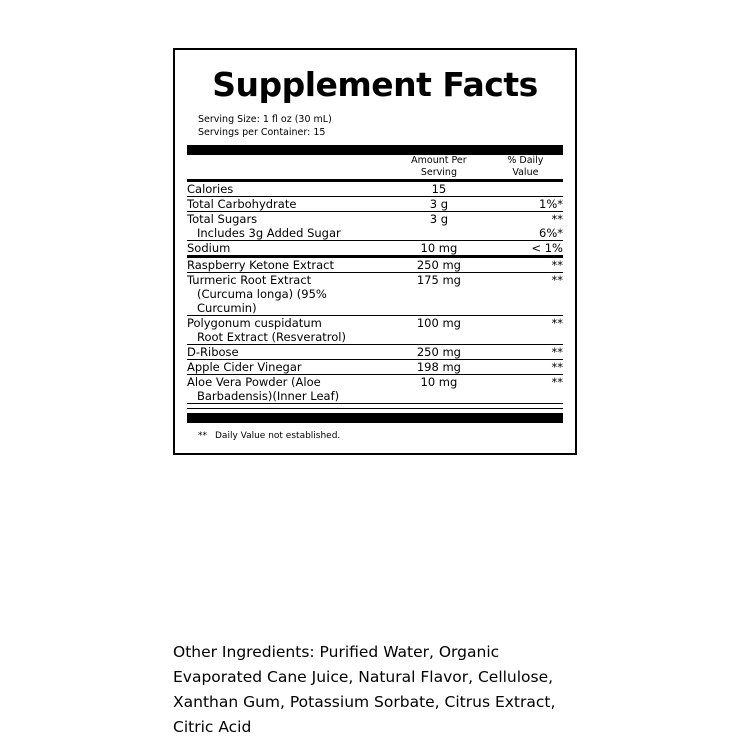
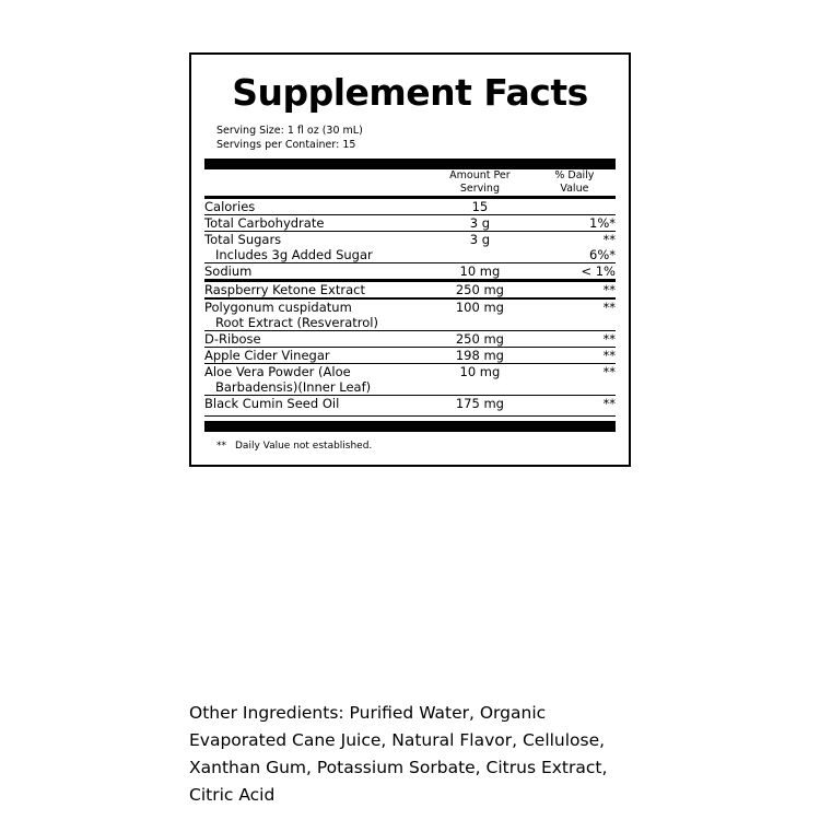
  Supplement Facts
  Serving Size: 1 fl oz (30 mL)
  Servings per Container: 15
  	Amount Per Serving	% Daily Value
  Calories	15
  Total Carbohydrate	3 g	1%*
  Total Sugars Includes 3g Added Sugar	3 g	** 6%*
  Sodium	10 mg	< 1%
  Raspberry Ketone Extract	250 mg	**
- Turmeric Root Extract (Curcuma longa) (95% Curcumin)	175 mg	**
  Polygonum cuspidatum Root Extract (Resveratrol)	100 mg	**
  D-Ribose	250 mg	**
  Apple Cider Vinegar	198 mg	**
  Aloe Vera Powder (Aloe Barbadensis)(Inner Leaf)	10 mg	**
+ Black Cumin Seed Oil	175 mg	**
  **
  Daily Value not established.
  Other Ingredients: Purified Water, Organic Evaporated Cane Juice, Natural Flavor, Cellulose, Xanthan Gum, Potassium Sorbate, Citrus Extract, Citric Acid
